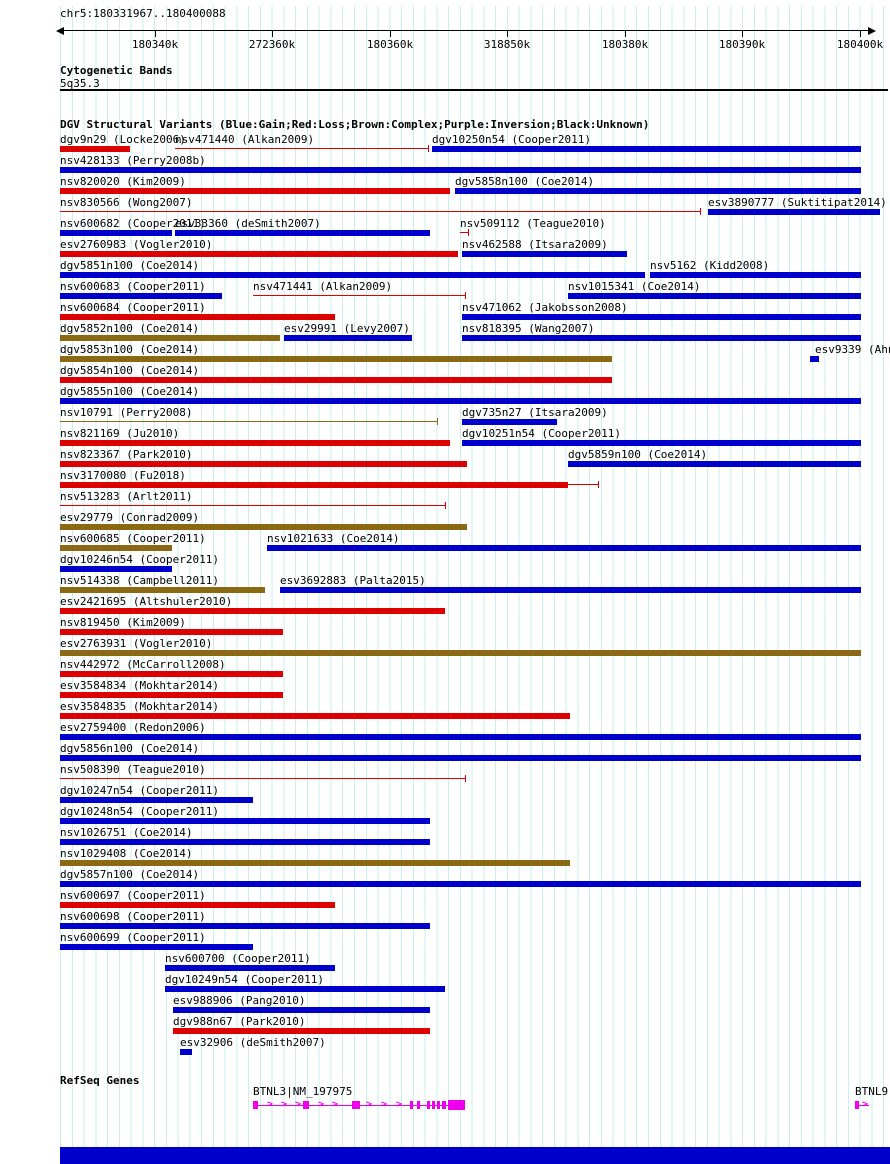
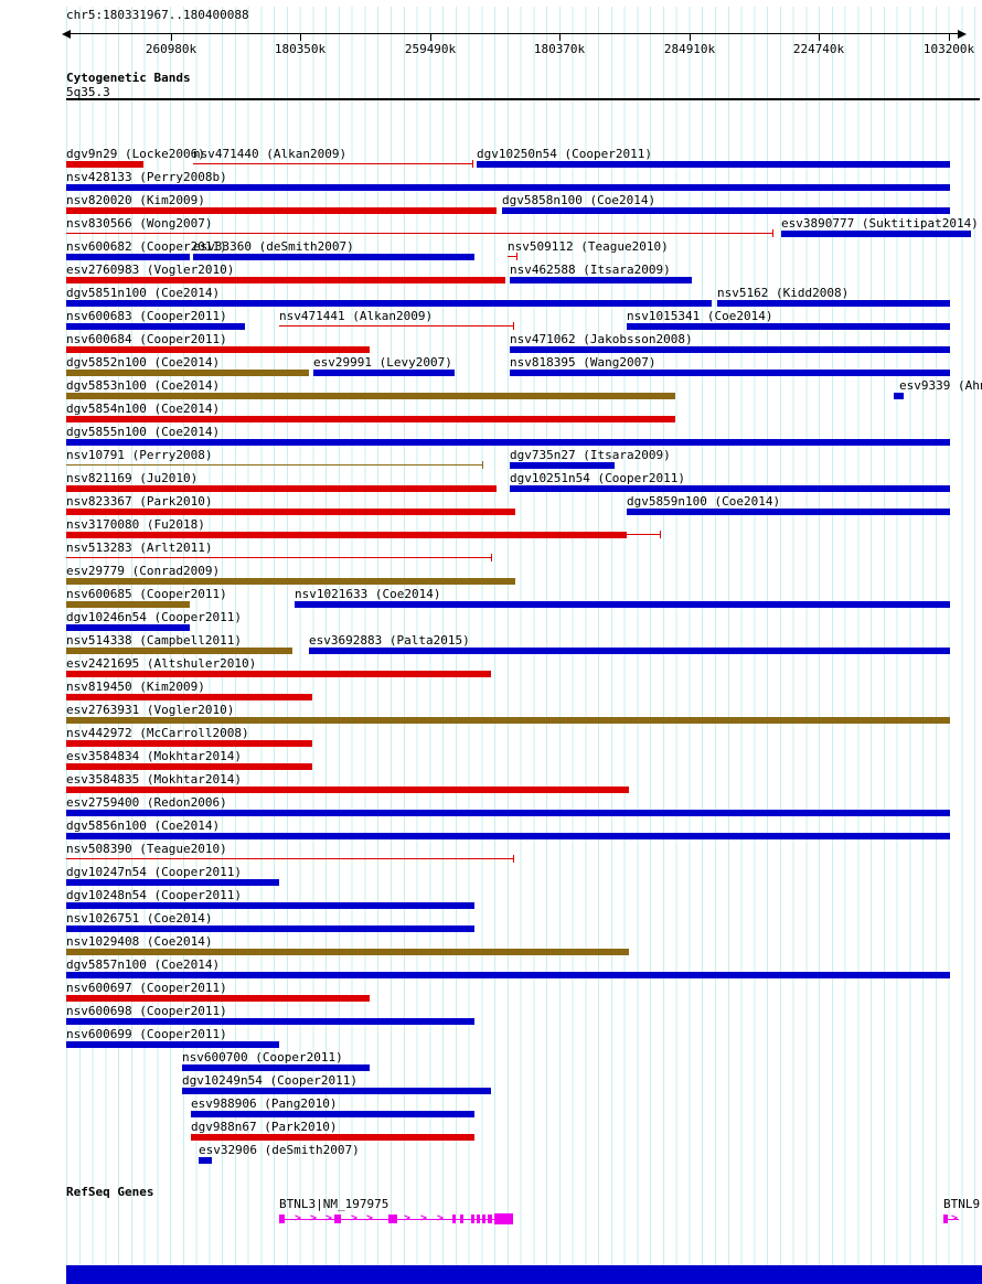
  chr5:180331967..180400088
  Cytogenetic Bands
  5q35.3
- DGV Structural Variants (Blue:Gain;Red:Loss;Brown:Complex;Purple:Inversion;Black:Unknown)
  RefSeq Genes
- 180340k
+ 260980k
- 272360k
+ 180350k
- 180360k
+ 259490k
- 318850k
+ 180370k
- 180380k
+ 284910k
- 180390k
+ 224740k
- 180400k
+ 103200k
  dgv9n29 (Locke2006)
  nsv471440 (Alkan2009)
  dgv10250n54 (Cooper2011)
  nsv428133 (Perry2008b)
  nsv820020 (Kim2009)
  dgv5858n100 (Coe2014)
  nsv830566 (Wong2007)
  esv3890777 (Suktitipat2014)
  nsv600682 (Cooper2011)
  esv33360 (deSmith2007)
  nsv509112 (Teague2010)
  esv2760983 (Vogler2010)
  nsv462588 (Itsara2009)
  dgv5851n100 (Coe2014)
  nsv5162 (Kidd2008)
  nsv600683 (Cooper2011)
  nsv471441 (Alkan2009)
  nsv1015341 (Coe2014)
  nsv600684 (Cooper2011)
  nsv471062 (Jakobsson2008)
  dgv5852n100 (Coe2014)
  esv29991 (Levy2007)
  nsv818395 (Wang2007)
  dgv5853n100 (Coe2014)
  dgv5854n100 (Coe2014)
  dgv5855n100 (Coe2014)
  nsv10791 (Perry2008)
  dgv735n27 (Itsara2009)
  nsv821169 (Ju2010)
  dgv10251n54 (Cooper2011)
  nsv823367 (Park2010)
  dgv5859n100 (Coe2014)
  nsv3170080 (Fu2018)
  nsv513283 (Arlt2011)
  esv29779 (Conrad2009)
  nsv600685 (Cooper2011)
  nsv1021633 (Coe2014)
  dgv10246n54 (Cooper2011)
  nsv514338 (Campbell2011)
  esv3692883 (Palta2015)
  esv2421695 (Altshuler2010)
  nsv819450 (Kim2009)
  esv2763931 (Vogler2010)
  nsv442972 (McCarroll2008)
  esv3584834 (Mokhtar2014)
  esv3584835 (Mokhtar2014)
  esv2759400 (Redon2006)
  dgv5856n100 (Coe2014)
  nsv508390 (Teague2010)
  dgv10247n54 (Cooper2011)
  dgv10248n54 (Cooper2011)
  nsv1026751 (Coe2014)
  nsv1029408 (Coe2014)
  dgv5857n100 (Coe2014)
  nsv600697 (Cooper2011)
  nsv600698 (Cooper2011)
  nsv600699 (Cooper2011)
  nsv600700 (Cooper2011)
  dgv10249n54 (Cooper2011)
  esv988906 (Pang2010)
  dgv988n67 (Park2010)
  esv32906 (deSmith2007)
  BTNL3|NM_197975
  >
  >
  >
  >
  >
  >
  >
  >
  BTNL9
  >
